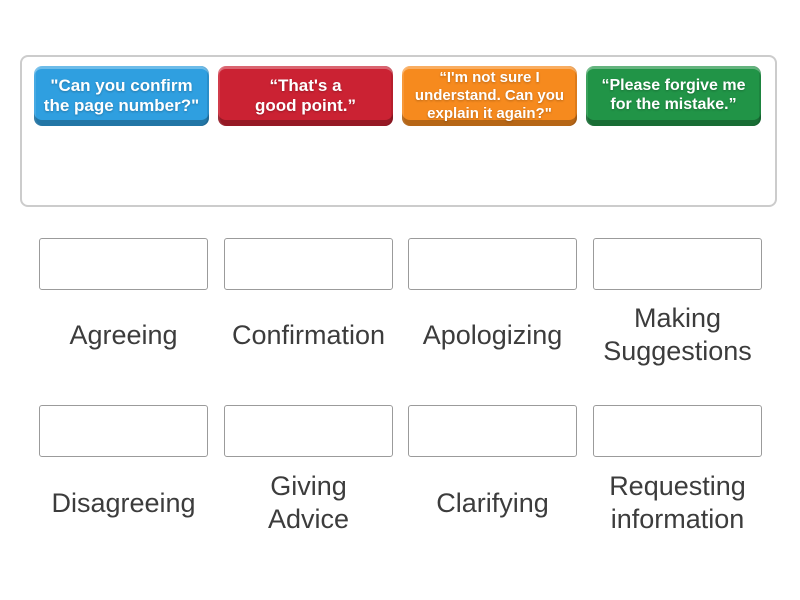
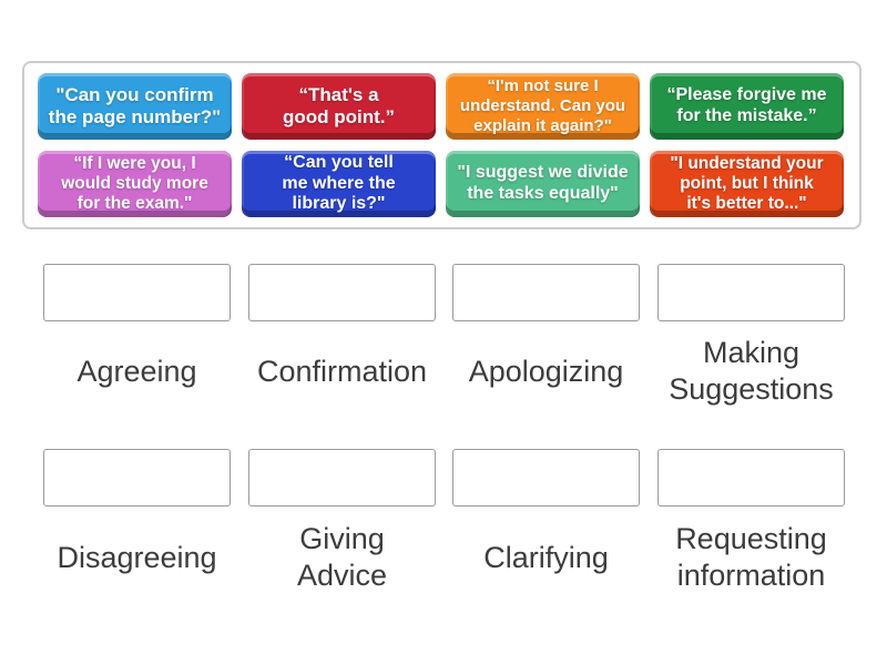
  "Can you confirm
  the page number?"
  “That's a
  good point.”
  “I'm not sure I
  understand. Can you
  explain it again?"
  “Please forgive me
  for the mistake.”
+ “If I were you, I
+ would study more
+ for the exam."
+ “Can you tell
+ me where the
+ library is?"
+ "I suggest we divide
+ the tasks equally"
+ "I understand your
+ point, but I think
+ it's better to..."
  Agreeing
  Confirmation
  Apologizing
  Making
  Suggestions
  Disagreeing
  Giving
  Advice
  Clarifying
  Requesting
  information
